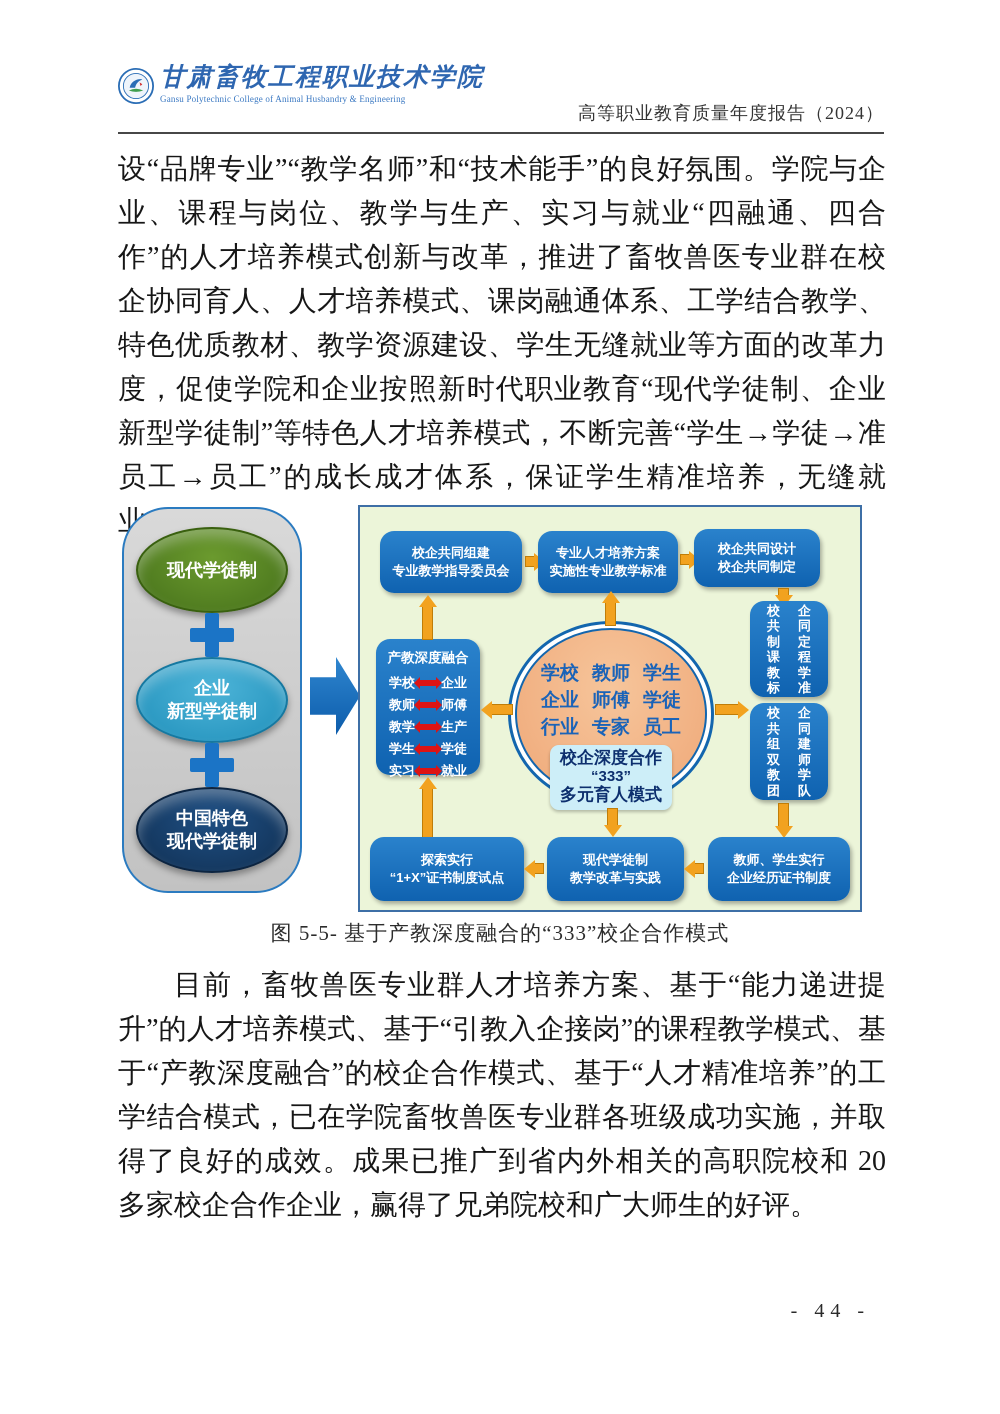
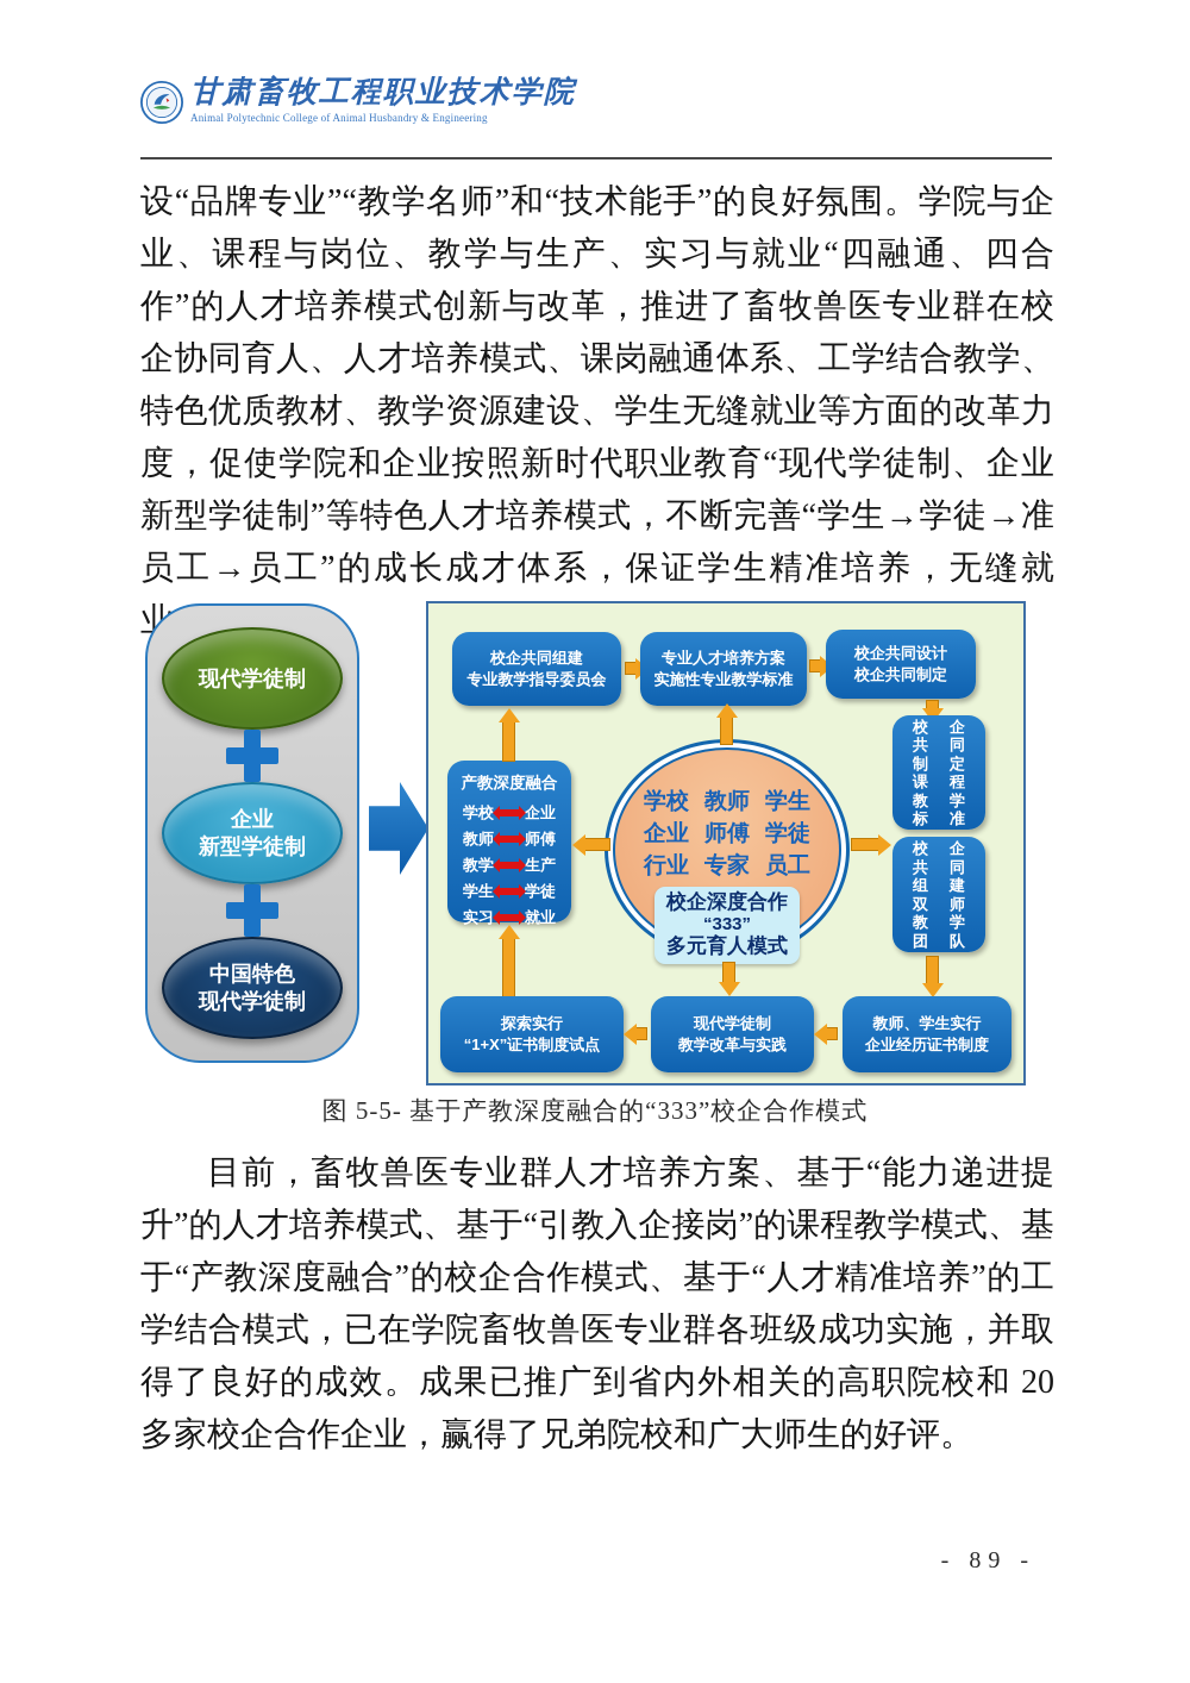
  甘肃畜牧工程职业技术学院
- Gansu Polytechnic College of Animal Husbandry & Engineering
+ Animal Polytechnic College of Animal Husbandry & Engineering
- 高等职业教育质量年度报告（2024）
  设“品牌专业”“教学名师”和“技术能手”的良好氛围。学院与企业、课程与岗位、教学与生产、实习与就业“四融通、四合作”的人才培养模式创新与改革，推进了畜牧兽医专业群在校企协同育人、人才培养模式、课岗融通体系、工学结合教学、特色优质教材、教学资源建设、学生无缝就业等方面的改革力度，促使学院和企业按照新时代职业教育“现代学徒制、企业新型学徒制”等特色人才培养模式，不断完善“学生→学徒→准员工→员工”的成长成才体系，保证学生精准培养，无缝就业
  现代学徒制
  企业
  新型学徒制
  中国特色
  现代学徒制
  校企共同组建
  专业教学指导委员会
  专业人才培养方案
  实施性专业教学标准
  校企共同设计
  校企共同制定
  校共制课教标
  企同定程学准
  校共组双教团
  企同建师学队
  产教深度融合
  学校
  企业
  教师
  师傅
  教学
  生产
  学生
  学徒
  实习
  就业
  学校
  教师
  学生
  企业
  师傅
  学徒
  行业
  专家
  员工
  校企深度合作
  “333”
  多元育人模式
  探索实行
  “1+X”证书制度试点
  现代学徒制
  教学改革与实践
  教师、学生实行
  企业经历证书制度
  图 5-5- 基于产教深度融合的“333”校企合作模式
  目前，畜牧兽医专业群人才培养方案、基于“能力递进提升”的人才培养模式、基于“引教入企接岗”的课程教学模式、基于“产教深度融合”的校企合作模式、基于“人才精准培养”的工学结合模式，已在学院畜牧兽医专业群各班级成功实施，并取得了良好的成效。成果已推广到省内外相关的高职院校和 20 多家校企合作企业，赢得了兄弟院校和广大师生的好评。
- - 44 -
+ - 89 -
